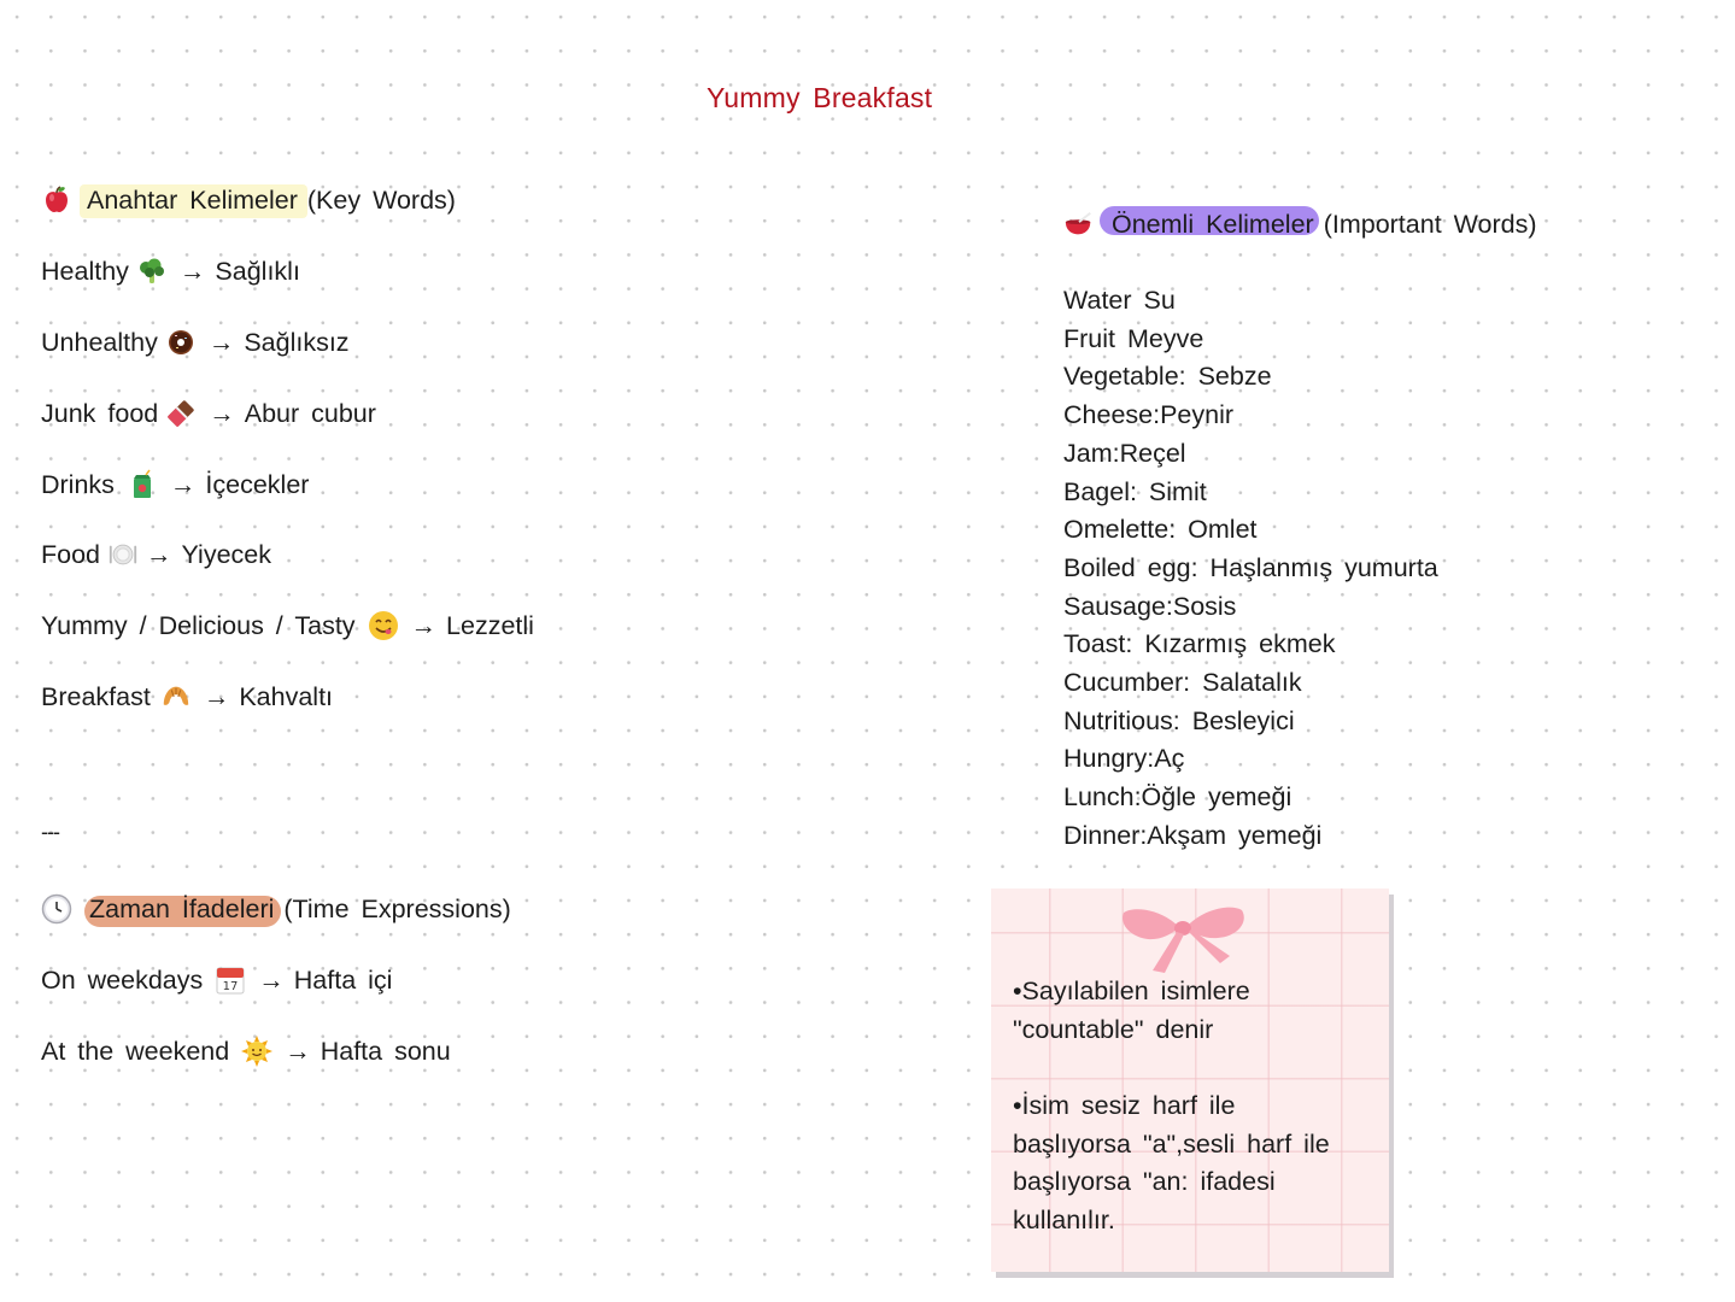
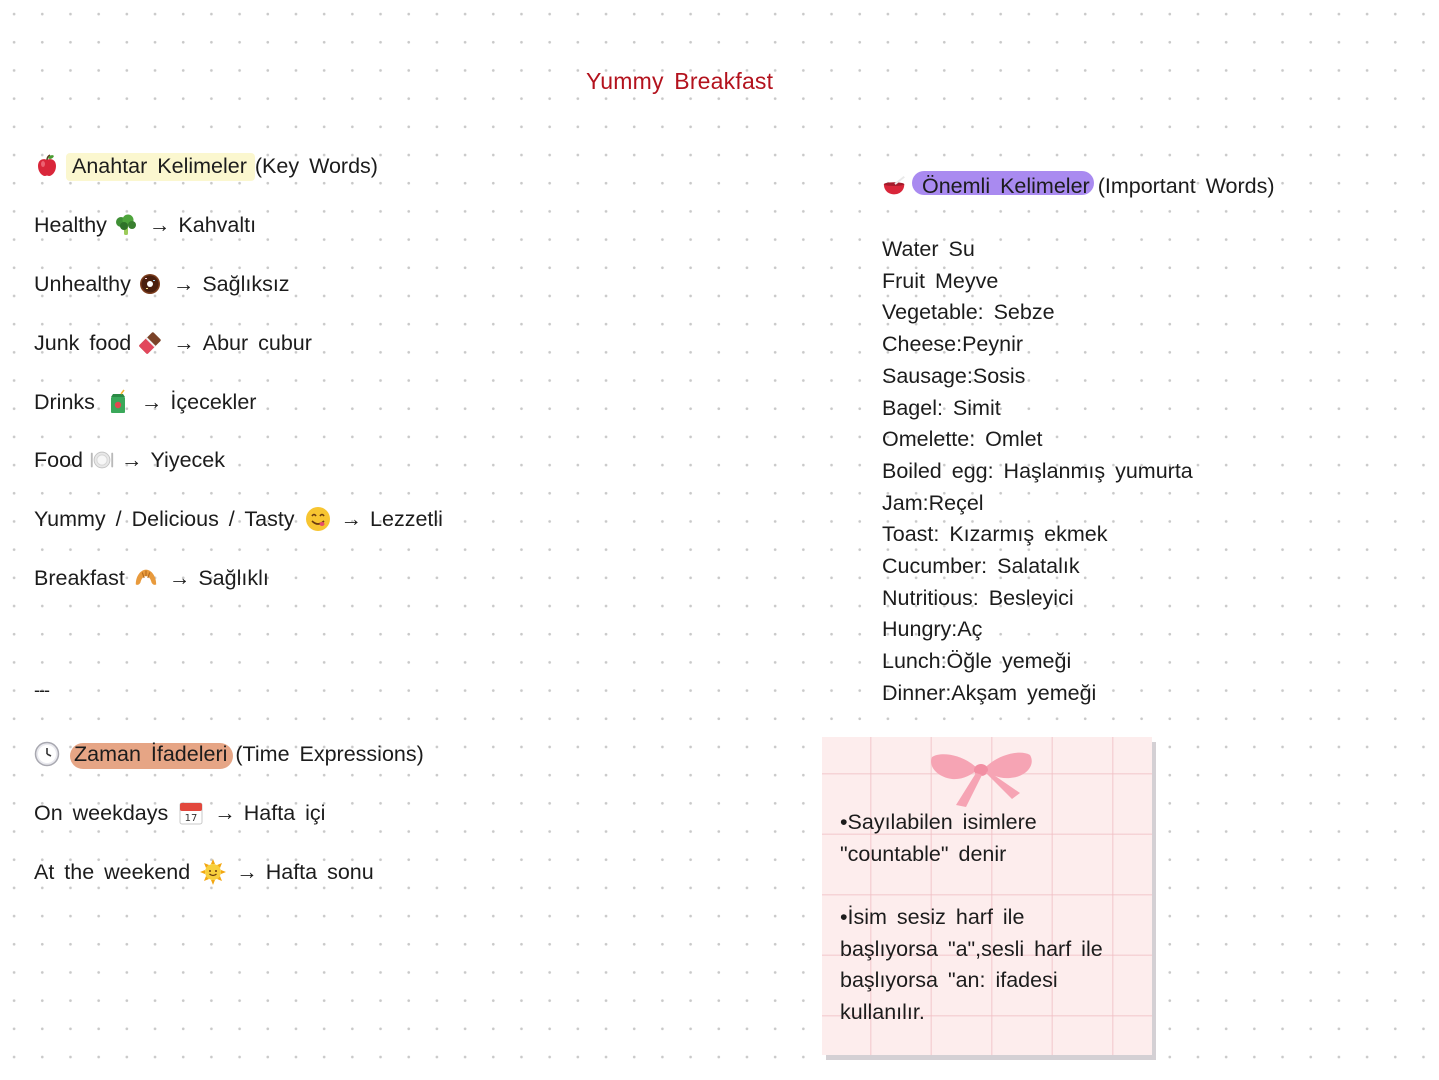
  Yummy Breakfast
  Anahtar Kelimeler
  (Key Words)
  Healthy
  →
- Sağlıklı
+ Kahvaltı
  Unhealthy
  →
  Sağlıksız
  Junk food
  →
  Abur cubur
  Drinks
  →
  İçecekler
  Food
  →
  Yiyecek
  Yummy / Delicious / Tasty
  →
  Lezzetli
  Breakfast
  →
- Kahvaltı
+ Sağlıklı
  ---
  Zaman İfadeleri
  (Time Expressions)
  On weekdays
  17
  →
  Hafta içi
  At the weekend
  →
  Hafta sonu
  Önemli Kelimeler
  (Important Words)
  Water Su
  Fruit Meyve
  Vegetable: Sebze
  Cheese:Peynir
- Jam:Reçel
+ Sausage:Sosis
  Bagel: Simit
  Omelette: Omlet
  Boiled egg: Haşlanmış yumurta
- Sausage:Sosis
+ Jam:Reçel
  Toast: Kızarmış ekmek
  Cucumber: Salatalık
  Nutritious: Besleyici
  Hungry:Aç
  Lunch:Öğle yemeği
  Dinner:Akşam yemeği
  •Sayılabilen isimlere
  "countable" denir
  •İsim sesiz harf ile
  başlıyorsa "a",sesli harf ile
  başlıyorsa "an: ifadesi
  kullanılır.
